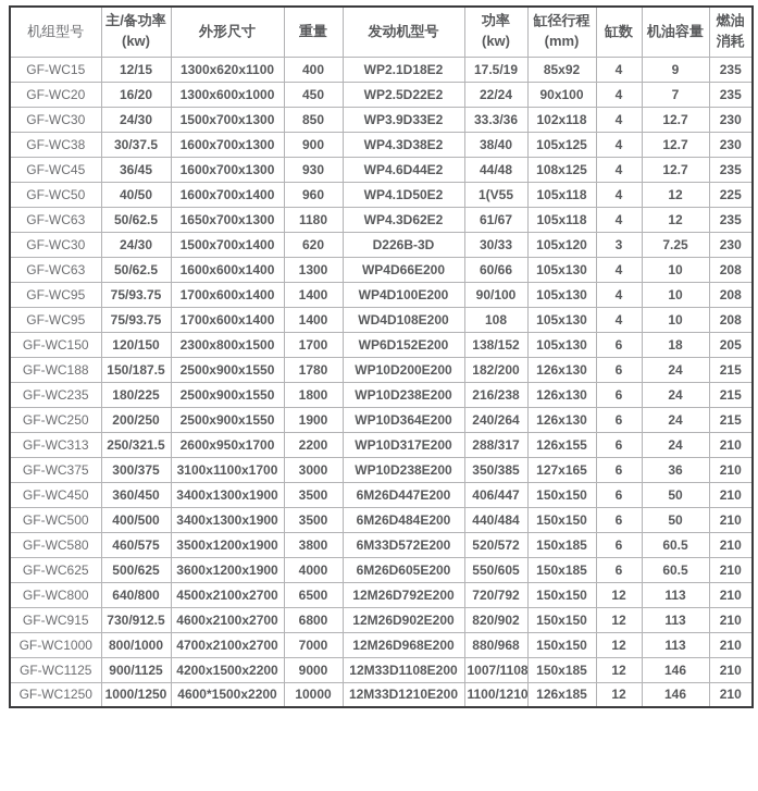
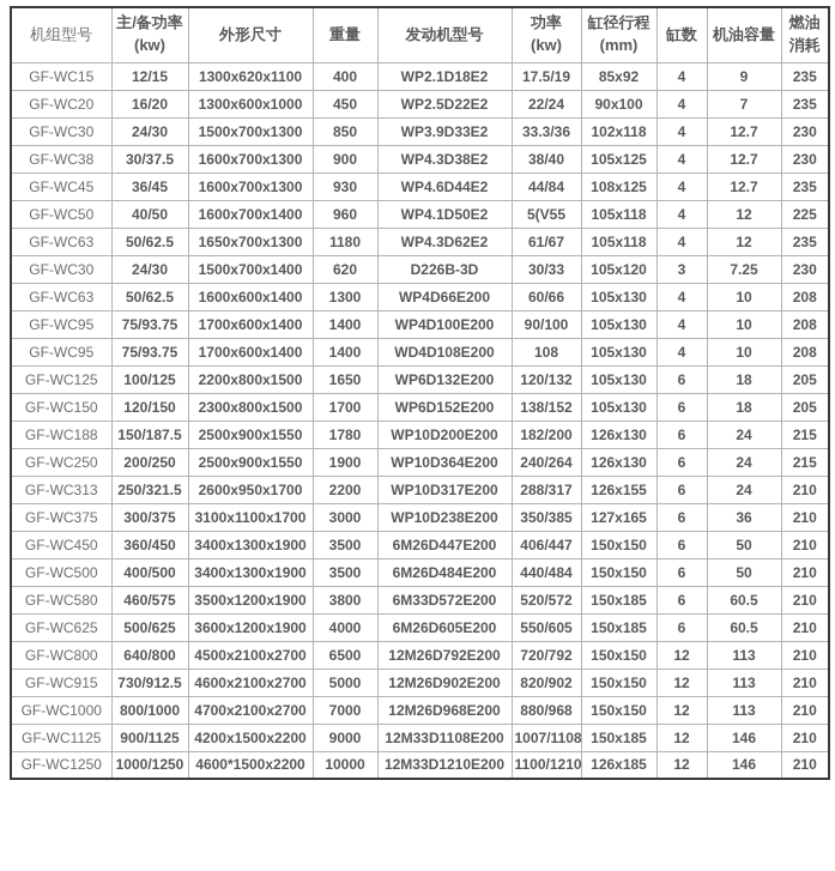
  机组型号	主/备功率 (kw)	外形尺寸	重量	发动机型号	功率 (kw)	缸径行程 (mm)	缸数	机油容量	燃油消耗
  GF-WC15	12/15	1300x620x1100	400	WP2.1D18E2	17.5/19	85x92	4	9	235
  GF-WC20	16/20	1300x600x1000	450	WP2.5D22E2	22/24	90x100	4	7	235
  GF-WC30	24/30	1500x700x1300	850	WP3.9D33E2	33.3/36	102x118	4	12.7	230
  GF-WC38	30/37.5	1600x700x1300	900	WP4.3D38E2	38/40	105x125	4	12.7	230
- GF-WC45	36/45	1600x700x1300	930	WP4.6D44E2	44/48	108x125	4	12.7	235
+ GF-WC45	36/45	1600x700x1300	930	WP4.6D44E2	44/84	108x125	4	12.7	235
- GF-WC50	40/50	1600x700x1400	960	WP4.1D50E2	1(V55	105x118	4	12	225
+ GF-WC50	40/50	1600x700x1400	960	WP4.1D50E2	5(V55	105x118	4	12	225
  GF-WC63	50/62.5	1650x700x1300	1180	WP4.3D62E2	61/67	105x118	4	12	235
  GF-WC30	24/30	1500x700x1400	620	D226B-3D	30/33	105x120	3	7.25	230
  GF-WC63	50/62.5	1600x600x1400	1300	WP4D66E200	60/66	105x130	4	10	208
  GF-WC95	75/93.75	1700x600x1400	1400	WP4D100E200	90/100	105x130	4	10	208
  GF-WC95	75/93.75	1700x600x1400	1400	WD4D108E200	108	105x130	4	10	208
+ GF-WC125	100/125	2200x800x1500	1650	WP6D132E200	120/132	105x130	6	18	205
  GF-WC150	120/150	2300x800x1500	1700	WP6D152E200	138/152	105x130	6	18	205
  GF-WC188	150/187.5	2500x900x1550	1780	WP10D200E200	182/200	126x130	6	24	215
- GF-WC235	180/225	2500x900x1550	1800	WP10D238E200	216/238	126x130	6	24	215
  GF-WC250	200/250	2500x900x1550	1900	WP10D364E200	240/264	126x130	6	24	215
  GF-WC313	250/321.5	2600x950x1700	2200	WP10D317E200	288/317	126x155	6	24	210
  GF-WC375	300/375	3100x1100x1700	3000	WP10D238E200	350/385	127x165	6	36	210
  GF-WC450	360/450	3400x1300x1900	3500	6M26D447E200	406/447	150x150	6	50	210
  GF-WC500	400/500	3400x1300x1900	3500	6M26D484E200	440/484	150x150	6	50	210
  GF-WC580	460/575	3500x1200x1900	3800	6M33D572E200	520/572	150x185	6	60.5	210
  GF-WC625	500/625	3600x1200x1900	4000	6M26D605E200	550/605	150x185	6	60.5	210
  GF-WC800	640/800	4500x2100x2700	6500	12M26D792E200	720/792	150x150	12	113	210
- GF-WC915	730/912.5	4600x2100x2700	6800	12M26D902E200	820/902	150x150	12	113	210
+ GF-WC915	730/912.5	4600x2100x2700	5000	12M26D902E200	820/902	150x150	12	113	210
  GF-WC1000	800/1000	4700x2100x2700	7000	12M26D968E200	880/968	150x150	12	113	210
  GF-WC1125	900/1125	4200x1500x2200	9000	12M33D1108E200	1007/1108	150x185	12	146	210
  GF-WC1250	1000/1250	4600*1500x2200	10000	12M33D1210E200	1100/1210	126x185	12	146	210
